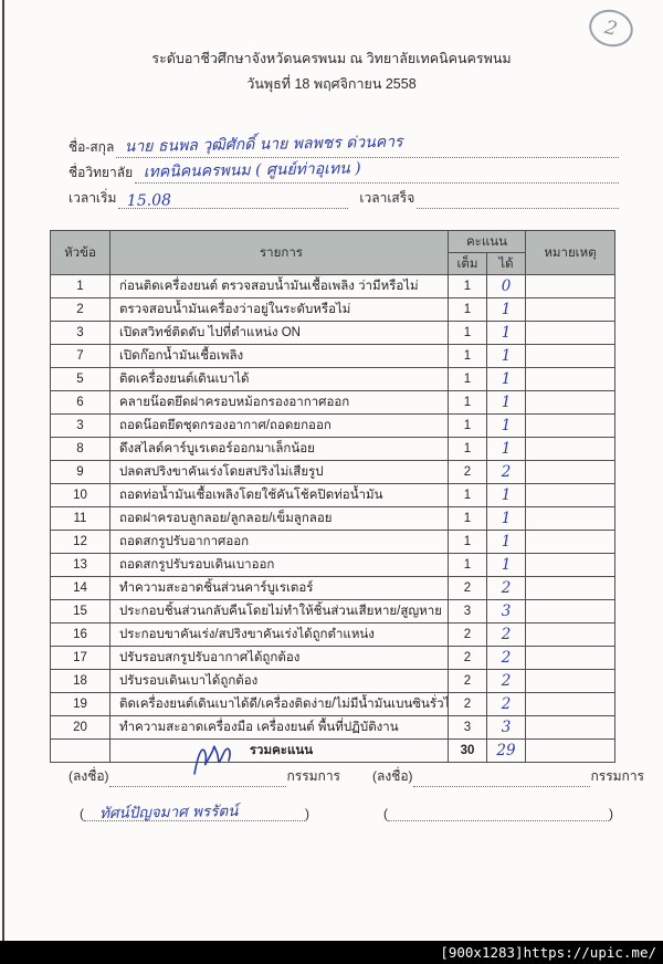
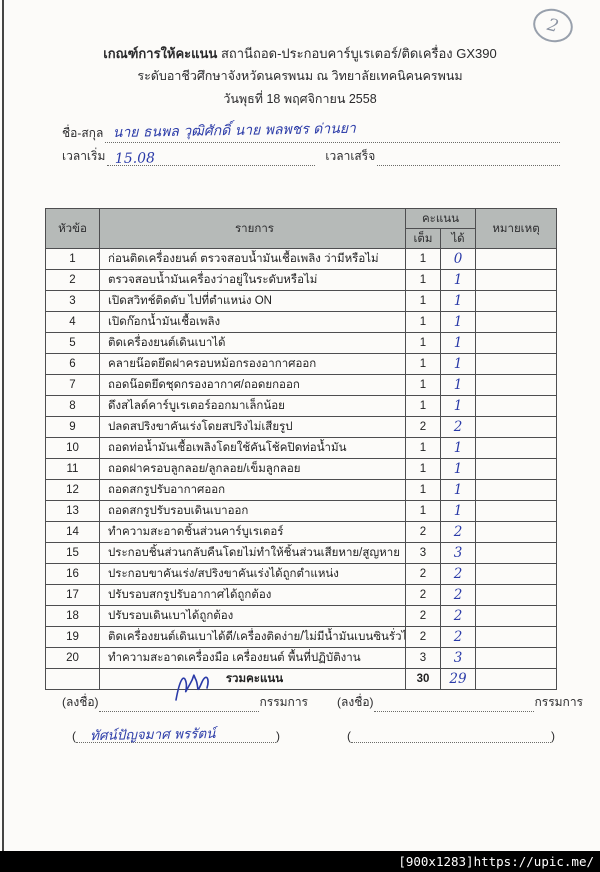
+ เกณฑ์การให้คะแนน สถานีถอด-ประกอบคาร์บูเรเตอร์/ติดเครื่อง GX390
  ระดับอาชีวศึกษาจังหวัดนครพนม ณ วิทยาลัยเทคนิคนครพนม
  วันพุธที่ 18 พฤศจิกายน 2558
  ชื่อ-สกุล
- นาย ธนพล วุฒิศักดิ์ นาย พลพชร ด่วนคาร
+ นาย ธนพล วุฒิศักดิ์ นาย พลพชร ด่านยา
- ชื่อวิทยาลัย
- เทคนิคนครพนม ( ศูนย์ท่าอุเทน )
  เวลาเริ่ม
  15.08
  เวลาเสร็จ
  หัวข้อ	รายการ	คะแนน	หมายเหตุ
  เต็ม	ได้
  1	ก่อนติดเครื่องยนต์ ตรวจสอบน้ำมันเชื้อเพลิง ว่ามีหรือไม่	1	0
  2	ตรวจสอบน้ำมันเครื่องว่าอยู่ในระดับหรือไม่	1	1
  3	เปิดสวิทช์ติดดับ ไปที่ตำแหน่ง ON	1	1
- 7	เปิดก๊อกน้ำมันเชื้อเพลิง	1	1
+ 4	เปิดก๊อกน้ำมันเชื้อเพลิง	1	1
  5	ติดเครื่องยนต์เดินเบาได้	1	1
  6	คลายน๊อตยึดฝาครอบหม้อกรองอากาศออก	1	1
- 3	ถอดน๊อตยึดชุดกรองอากาศ/ถอดยกออก	1	1
+ 7	ถอดน๊อตยึดชุดกรองอากาศ/ถอดยกออก	1	1
  8	ดึงสไลด์คาร์บูเรเตอร์ออกมาเล็กน้อย	1	1
  9	ปลดสปริงขาคันเร่งโดยสปริงไม่เสียรูป	2	2
  10	ถอดท่อน้ำมันเชื้อเพลิงโดยใช้คันโช้คปิดท่อน้ำมัน	1	1
  11	ถอดฝาครอบลูกลอย/ลูกลอย/เข็มลูกลอย	1	1
  12	ถอดสกรูปรับอากาศออก	1	1
  13	ถอดสกรูปรับรอบเดินเบาออก	1	1
  14	ทำความสะอาดชิ้นส่วนคาร์บูเรเตอร์	2	2
  15	ประกอบชิ้นส่วนกลับคืนโดยไม่ทำให้ชิ้นส่วนเสียหาย/สูญหาย	3	3
  16	ประกอบขาคันเร่ง/สปริงขาคันเร่งได้ถูกตำแหน่ง	2	2
  17	ปรับรอบสกรูปรับอากาศได้ถูกต้อง	2	2
  18	ปรับรอบเดินเบาได้ถูกต้อง	2	2
  19	ติดเครื่องยนต์เดินเบาได้ดี/เครื่องติดง่าย/ไม่มีน้ำมันเบนซินรั่วไ	2	2
  20	ทำความสะอาดเครื่องมือ เครื่องยนต์ พื้นที่ปฏิบัติงาน	3	3
  	รวมคะแนน	30	29
  (ลงชื่อ)
  กรรมการ
  (
  ทัศน์ปัญจมาศ พรรัตน์
  )
  (ลงชื่อ)
  กรรมการ
  (
  )
  [900x1283]https://upic.me/
